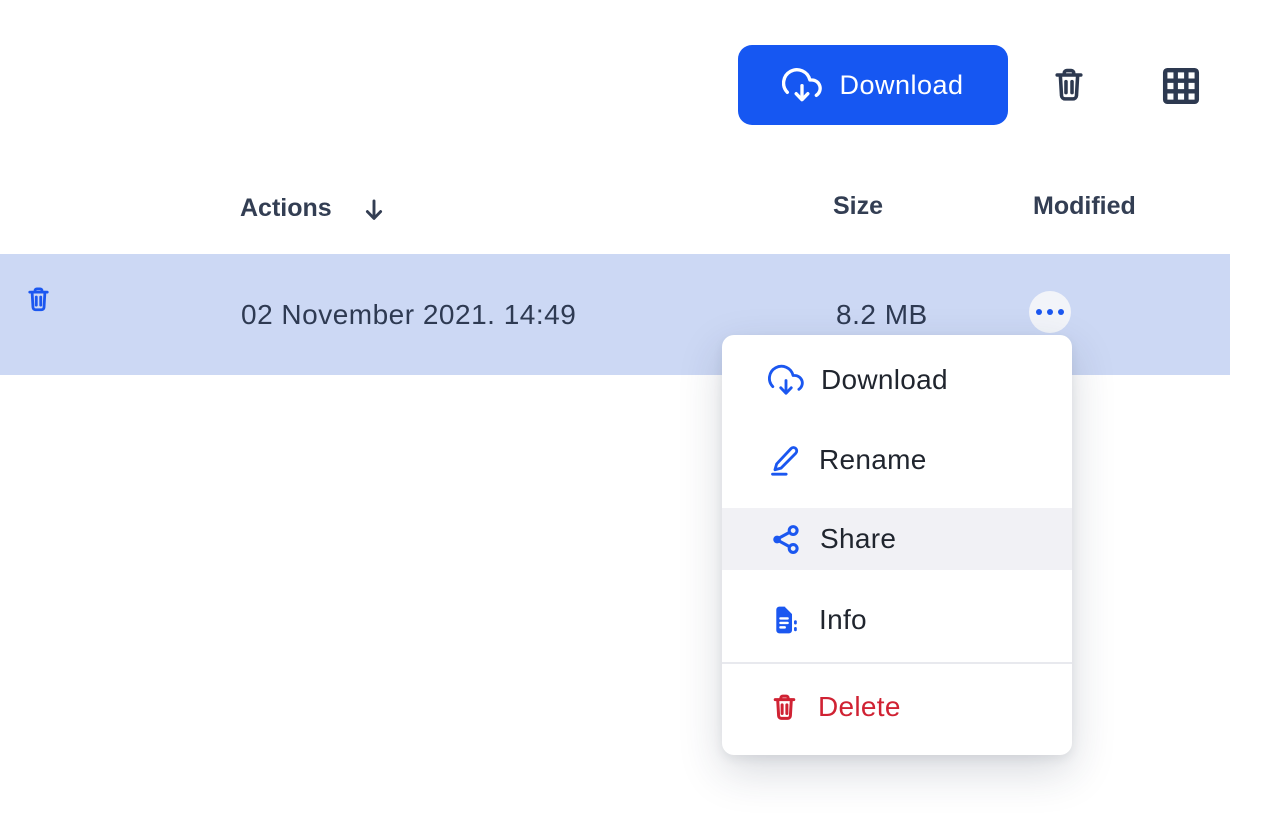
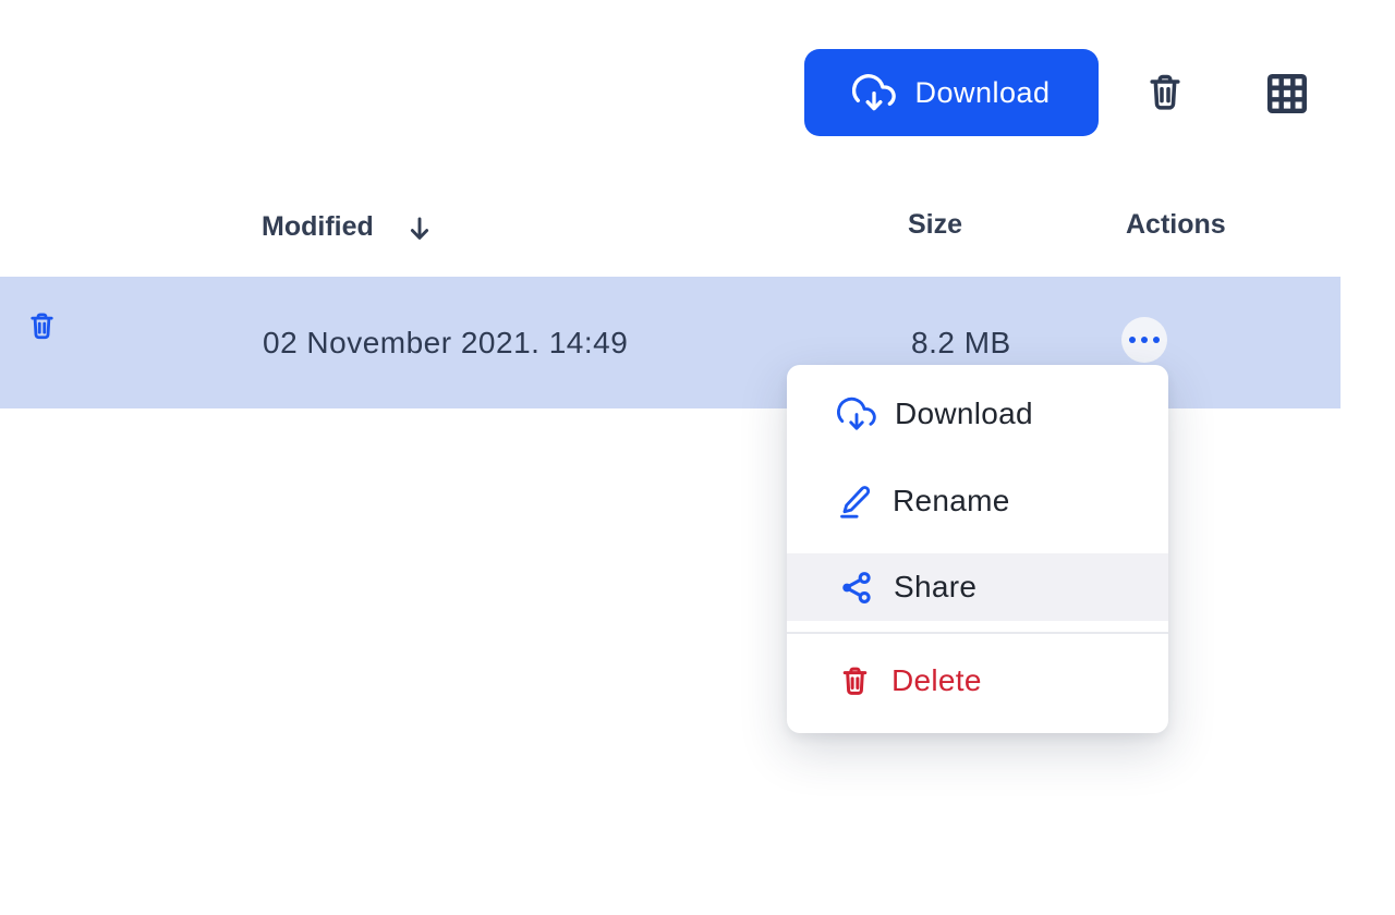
  Download
- Actions
+ Modified
  Size
- Modified
+ Actions
  02 November 2021. 14:49
  8.2 MB
  Download
  Rename
  Share
- Info
  Delete
